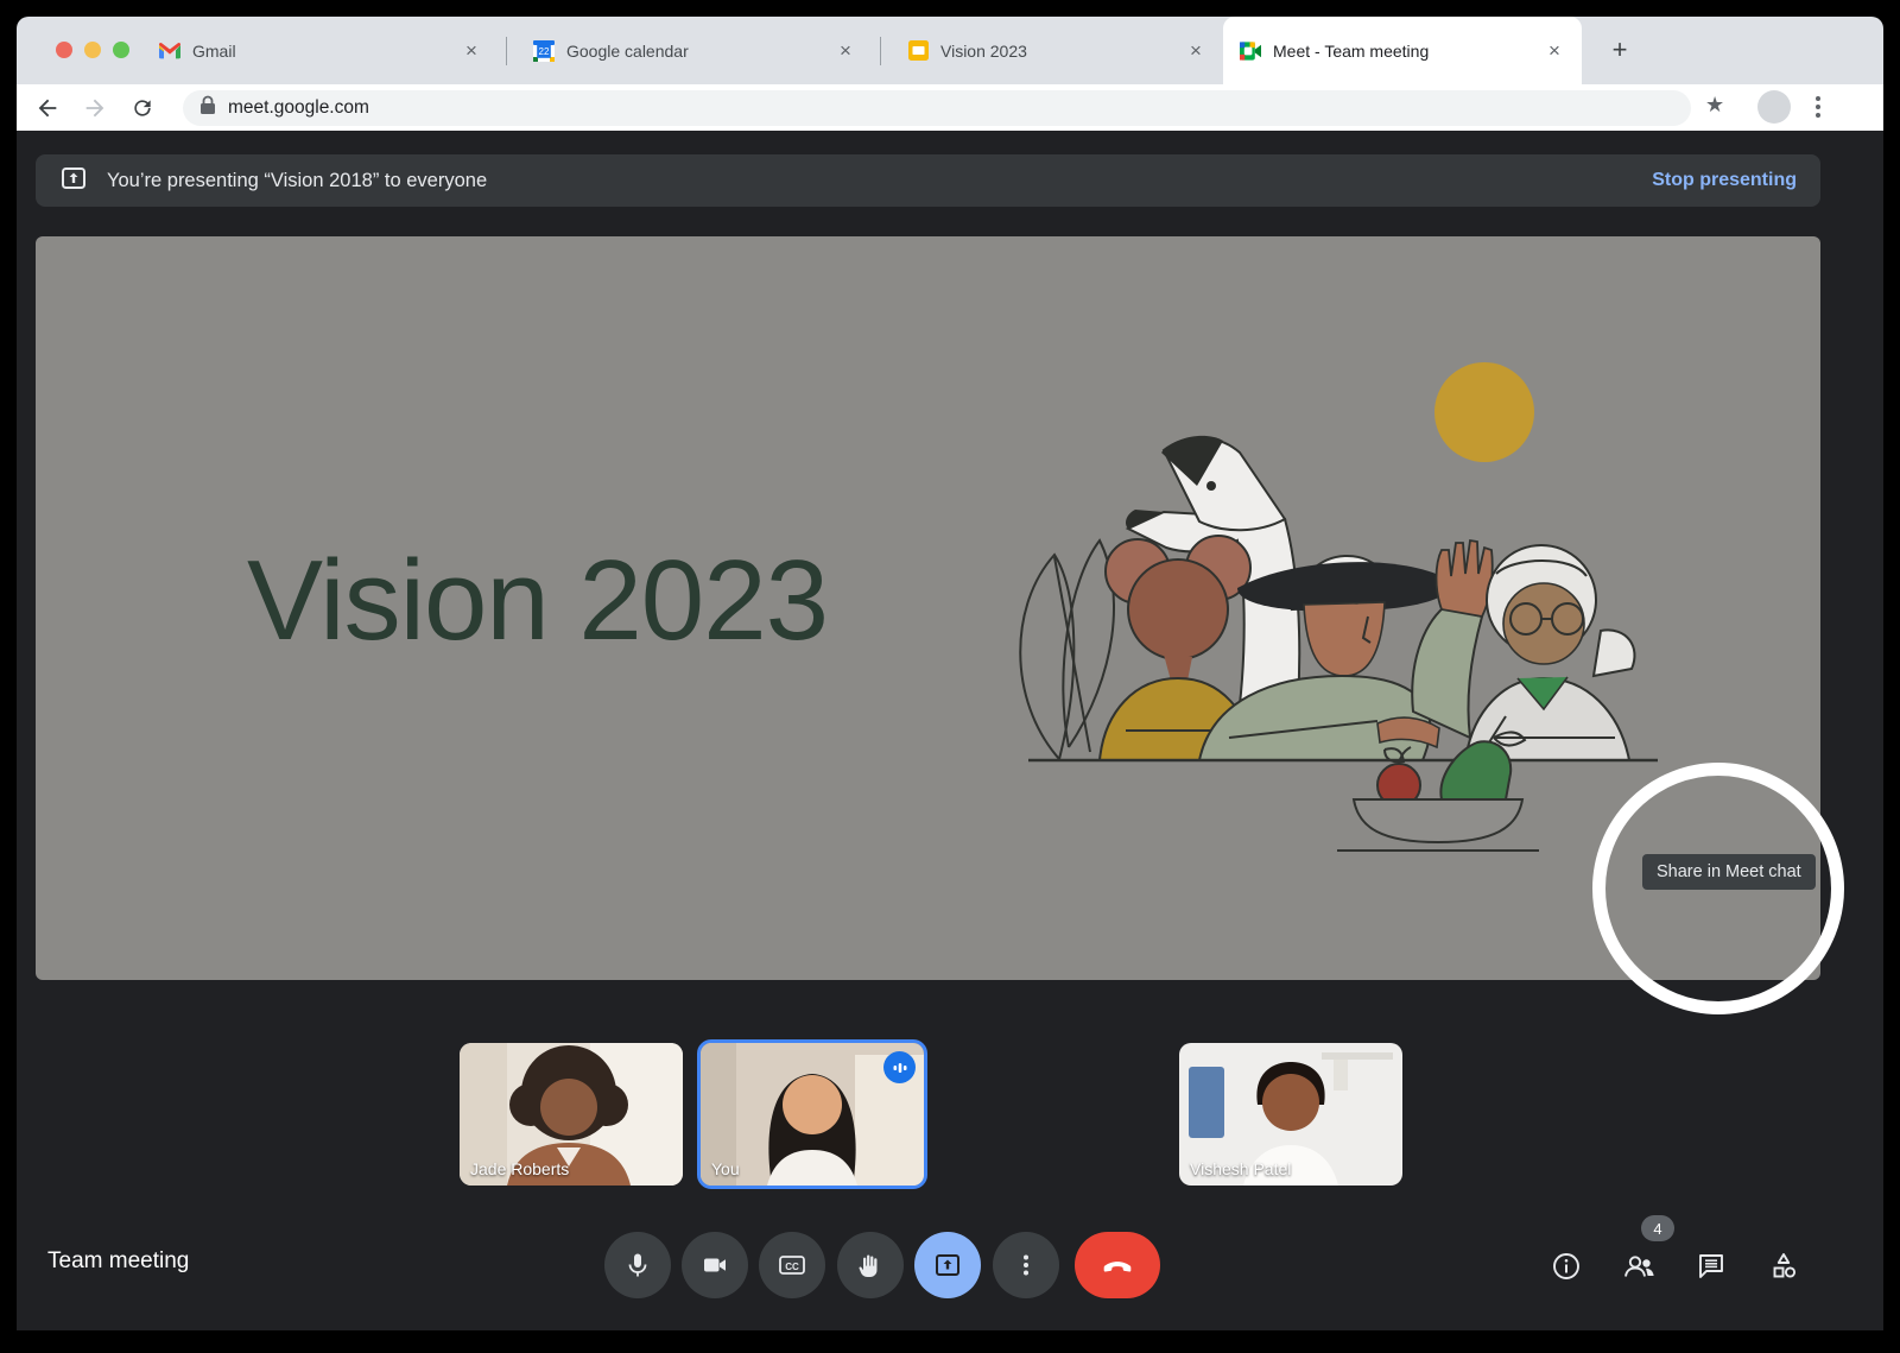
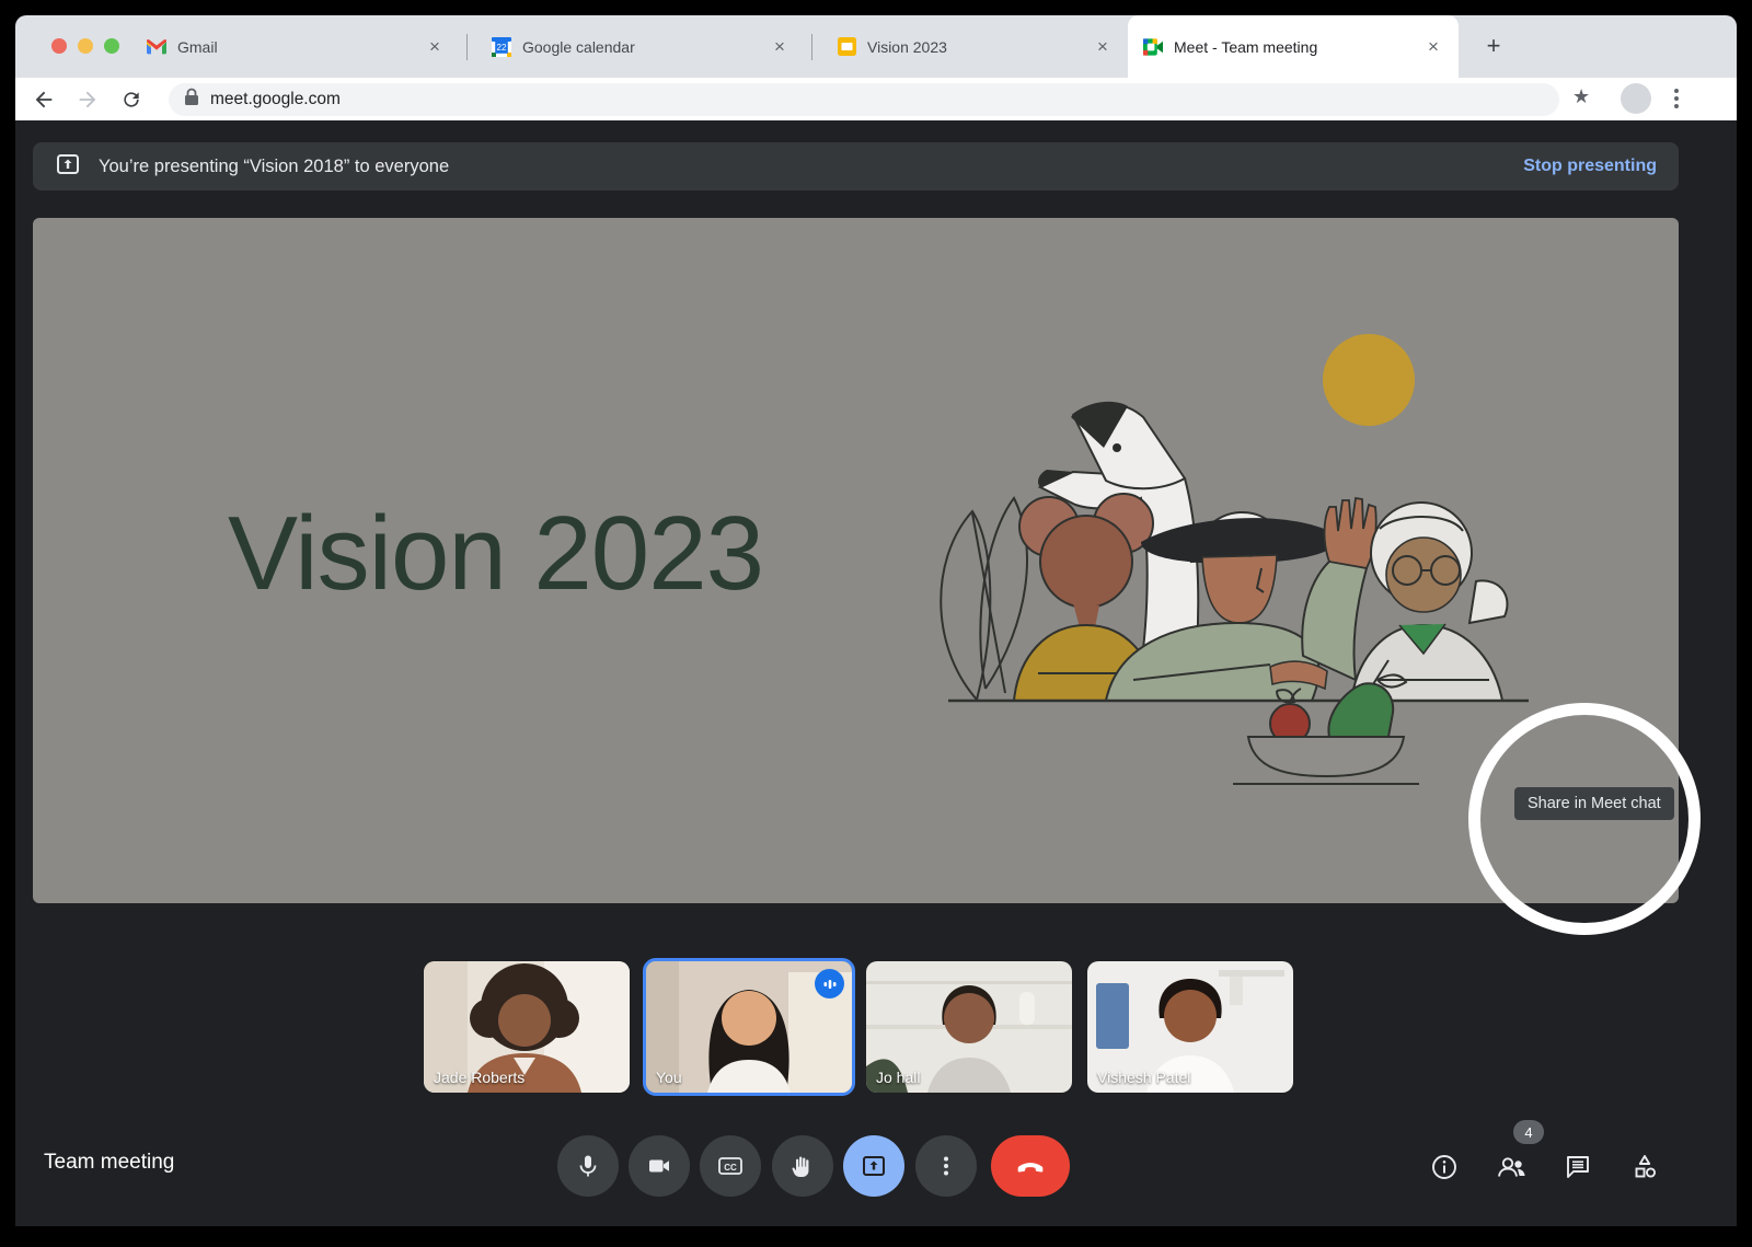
  Gmail
  ×
  22
  Google calendar
  ×
  Vision 2023
  ×
  Meet - Team meeting
  ×
  +
  meet.google.com
  ★
  You’re presenting “Vision 2018” to everyone
  Stop presenting
  Vision 2023
  Share in Meet chat
  Jade Roberts
  You
+ Jo hall
  Vishesh Patel
  Team meeting
  CC
  4
